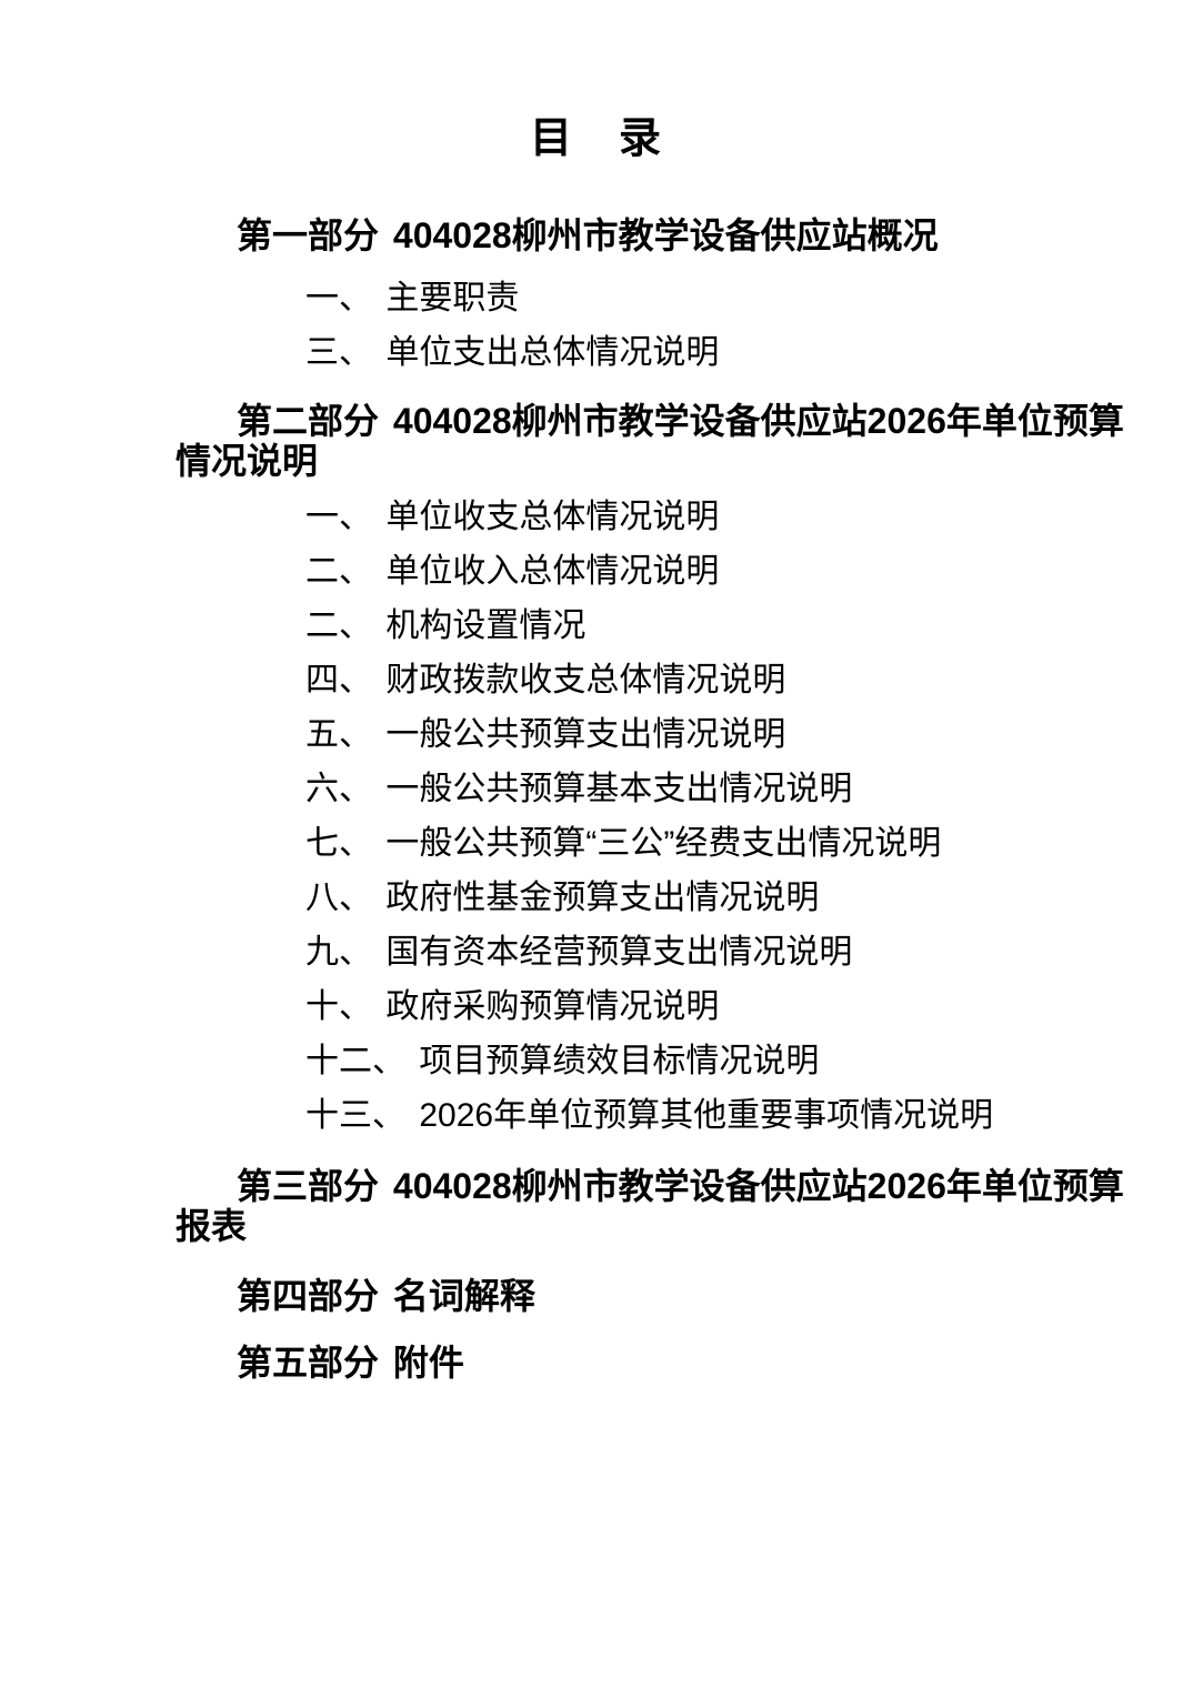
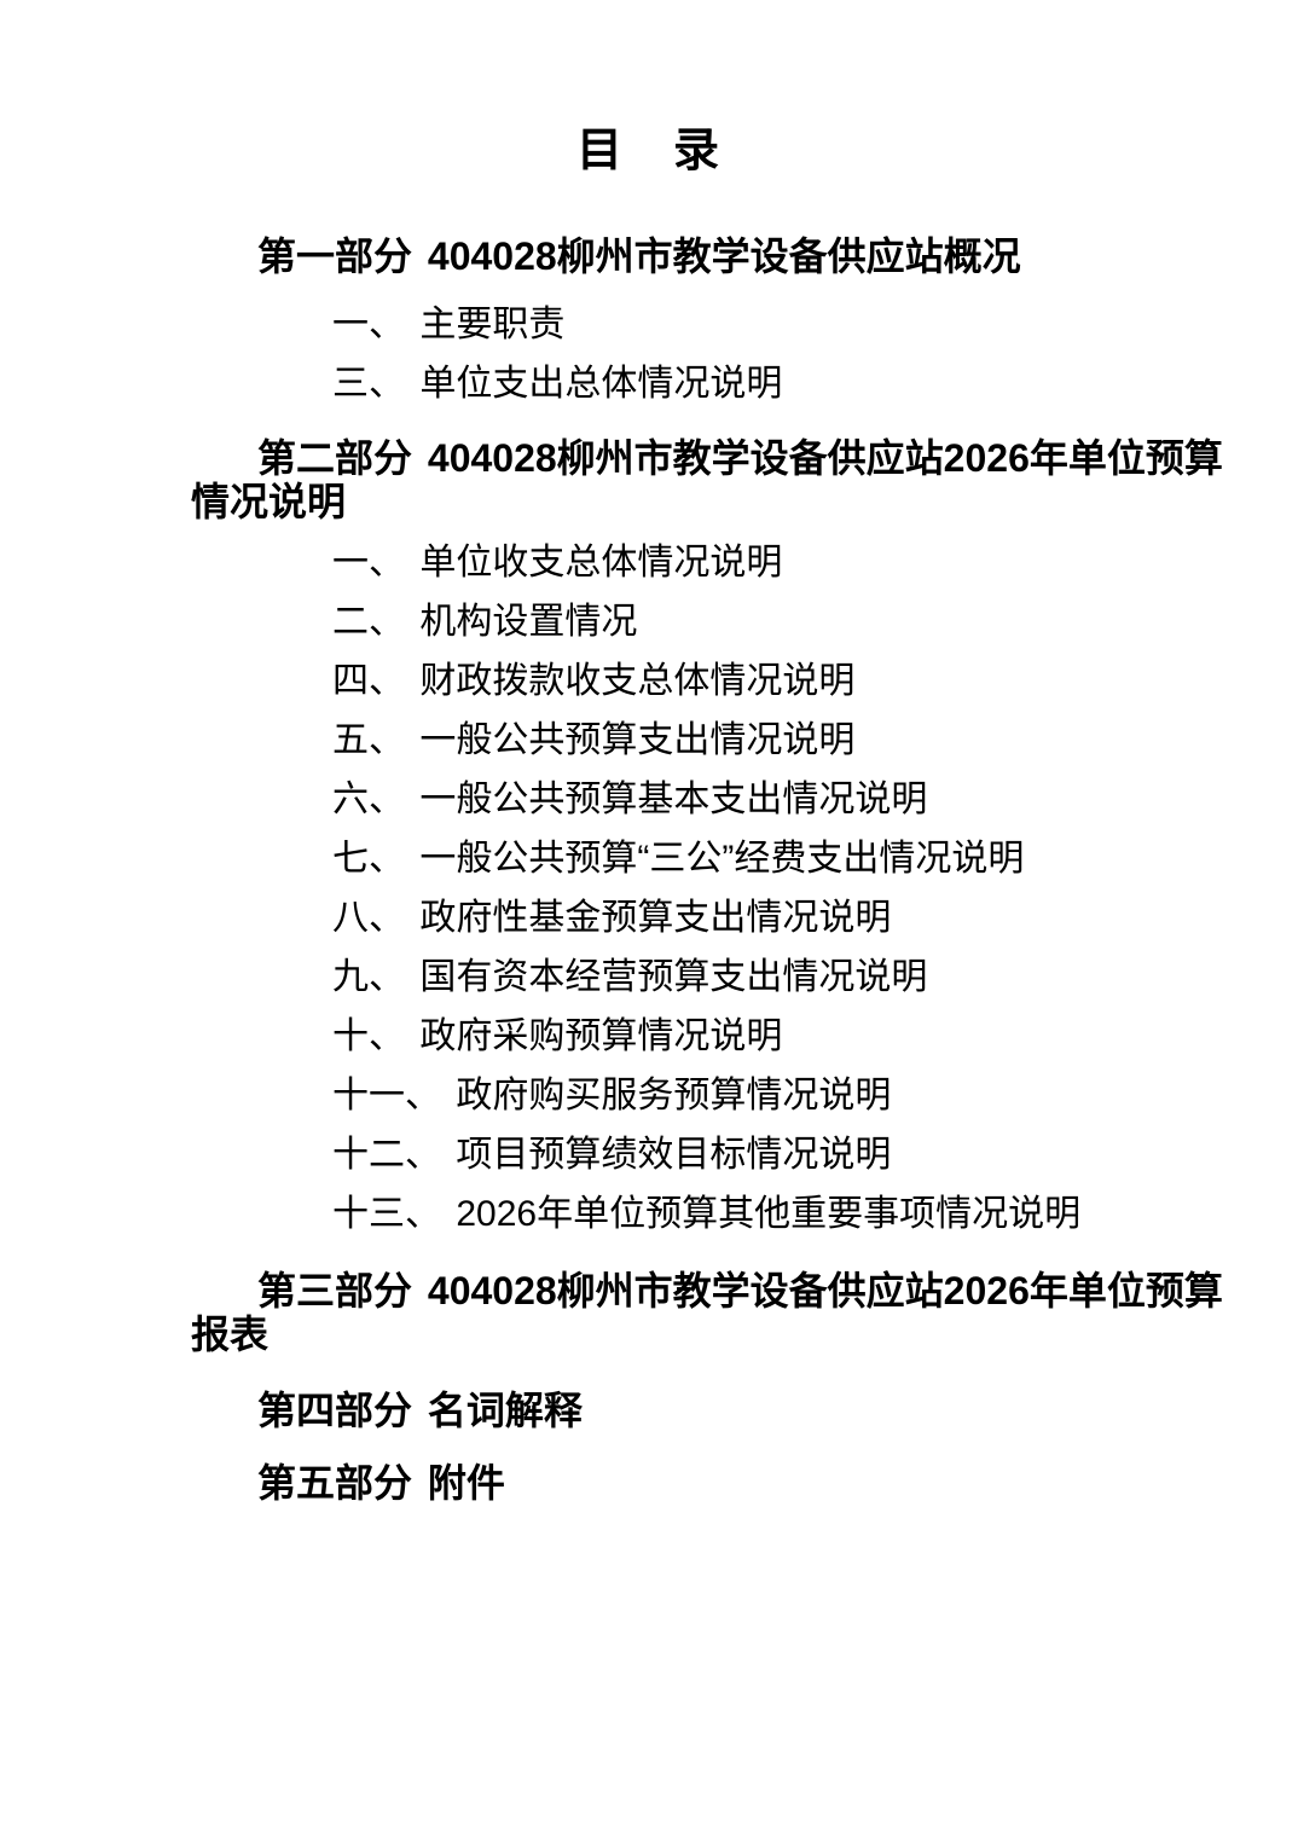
  目 录
  第一部分 404028柳州市教学设备供应站概况
  一、 主要职责
  三、 单位支出总体情况说明
  第二部分 404028柳州市教学设备供应站2026年单位预算情况说明
  一、 单位收支总体情况说明
- 二、 单位收入总体情况说明
  二、 机构设置情况
  四、 财政拨款收支总体情况说明
  五、 一般公共预算支出情况说明
  六、 一般公共预算基本支出情况说明
  七、 一般公共预算“三公”经费支出情况说明
  八、 政府性基金预算支出情况说明
  九、 国有资本经营预算支出情况说明
  十、 政府采购预算情况说明
+ 十一、 政府购买服务预算情况说明
  十二、 项目预算绩效目标情况说明
  十三、 2026年单位预算其他重要事项情况说明
  第三部分 404028柳州市教学设备供应站2026年单位预算报表
  第四部分 名词解释
  第五部分 附件
